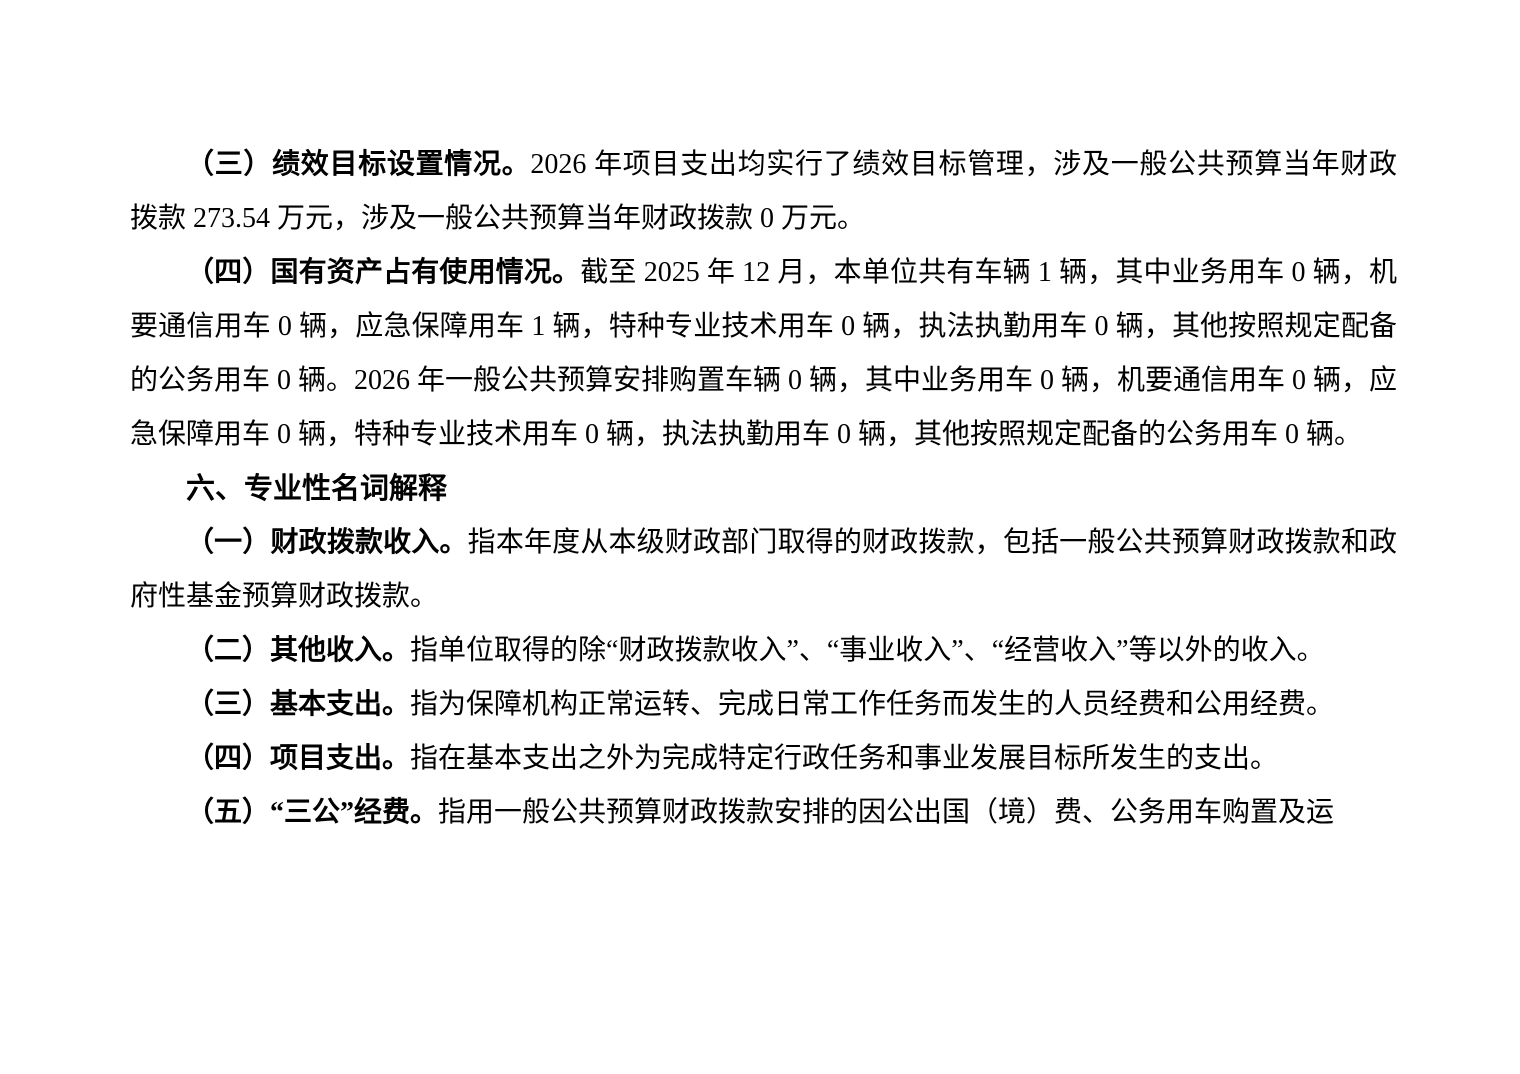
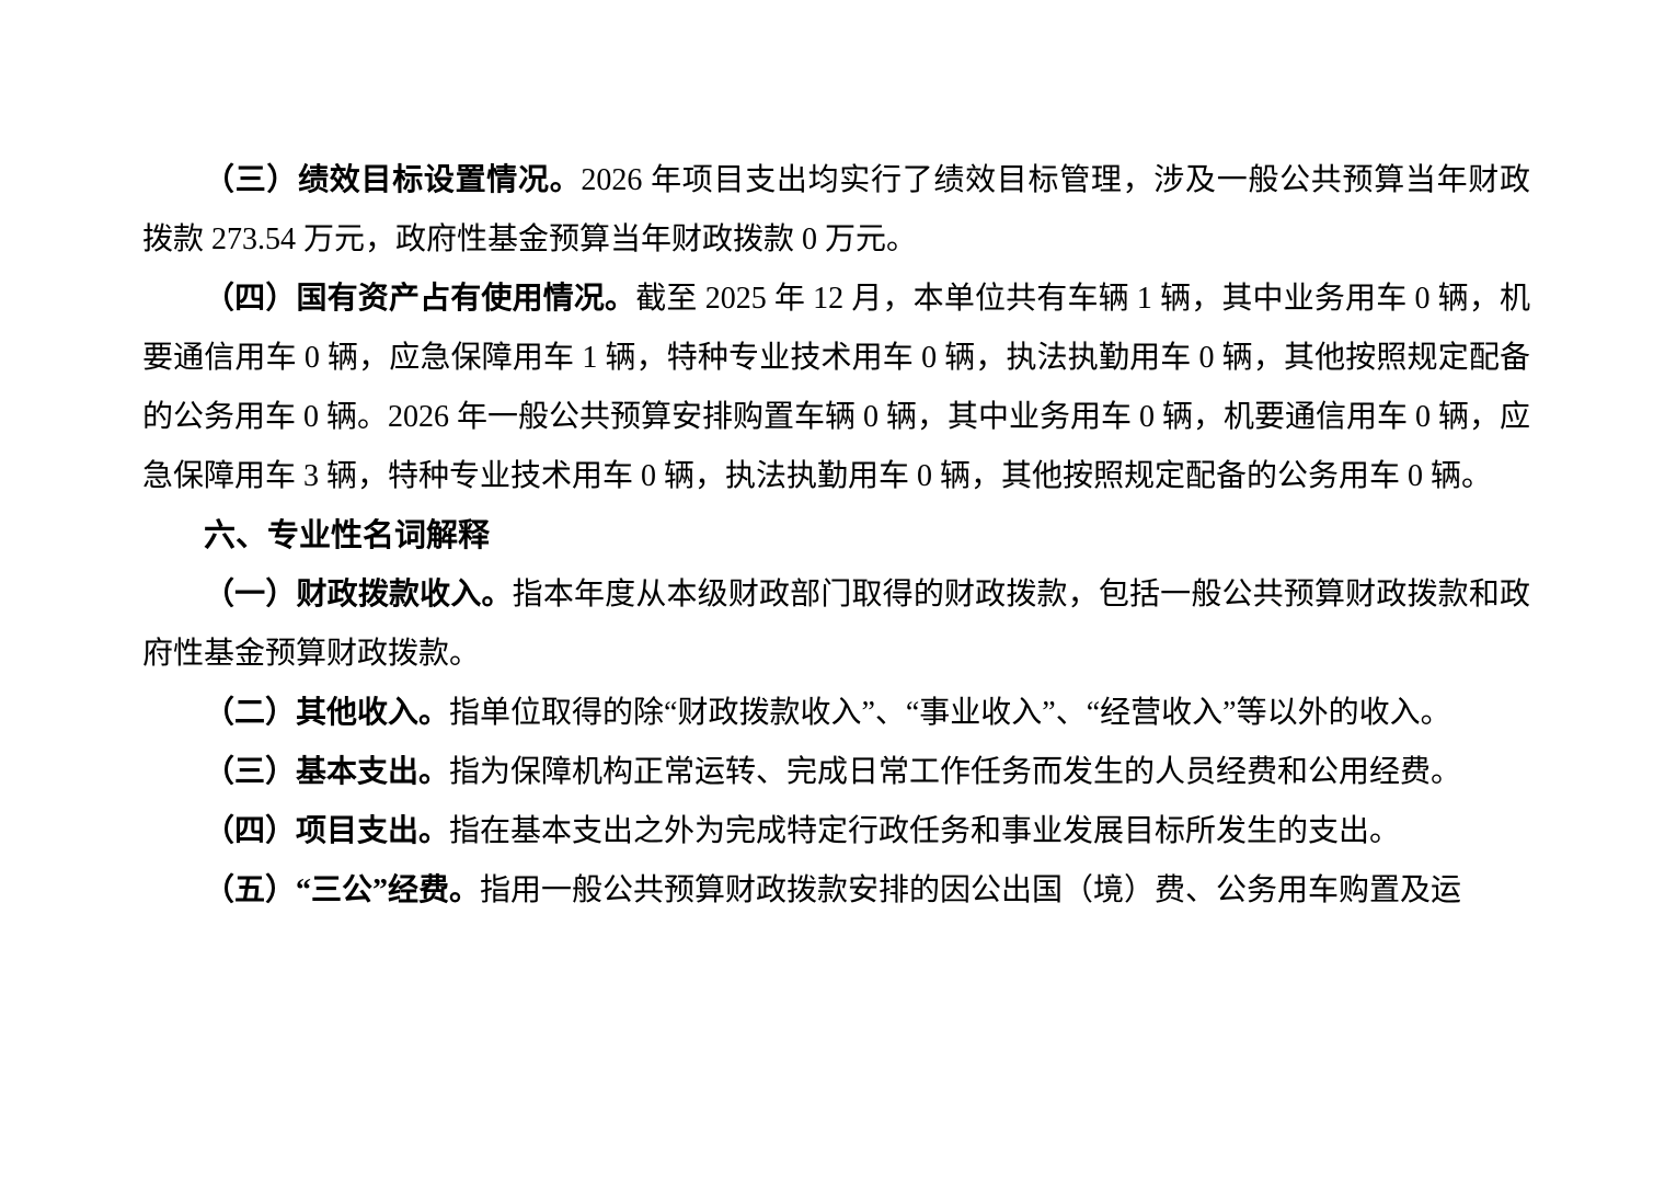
- （三）绩效目标设置情况。2026 年项目支出均实行了绩效目标管理，涉及一般公共预算当年财政拨款 273.54 万元，涉及一般公共预算当年财政拨款 0 万元。
+ （三）绩效目标设置情况。2026 年项目支出均实行了绩效目标管理，涉及一般公共预算当年财政拨款 273.54 万元，政府性基金预算当年财政拨款 0 万元。
- （四）国有资产占有使用情况。截至 2025 年 12 月，本单位共有车辆 1 辆，其中业务用车 0 辆，机要通信用车 0 辆，应急保障用车 1 辆，特种专业技术用车 0 辆，执法执勤用车 0 辆，其他按照规定配备的公务用车 0 辆。2026 年一般公共预算安排购置车辆 0 辆，其中业务用车 0 辆，机要通信用车 0 辆，应急保障用车 0 辆，特种专业技术用车 0 辆，执法执勤用车 0 辆，其他按照规定配备的公务用车 0 辆。
+ （四）国有资产占有使用情况。截至 2025 年 12 月，本单位共有车辆 1 辆，其中业务用车 0 辆，机要通信用车 0 辆，应急保障用车 1 辆，特种专业技术用车 0 辆，执法执勤用车 0 辆，其他按照规定配备的公务用车 0 辆。2026 年一般公共预算安排购置车辆 0 辆，其中业务用车 0 辆，机要通信用车 0 辆，应急保障用车 3 辆，特种专业技术用车 0 辆，执法执勤用车 0 辆，其他按照规定配备的公务用车 0 辆。
  六、专业性名词解释
  （一）财政拨款收入。指本年度从本级财政部门取得的财政拨款，包括一般公共预算财政拨款和政府性基金预算财政拨款。
  （二）其他收入。指单位取得的除“财政拨款收入”、“事业收入”、“经营收入”等以外的收入。
  （三）基本支出。指为保障机构正常运转、完成日常工作任务而发生的人员经费和公用经费。
  （四）项目支出。指在基本支出之外为完成特定行政任务和事业发展目标所发生的支出。
  （五）“三公”经费。指用一般公共预算财政拨款安排的因公出国（境）费、公务用车购置及运
